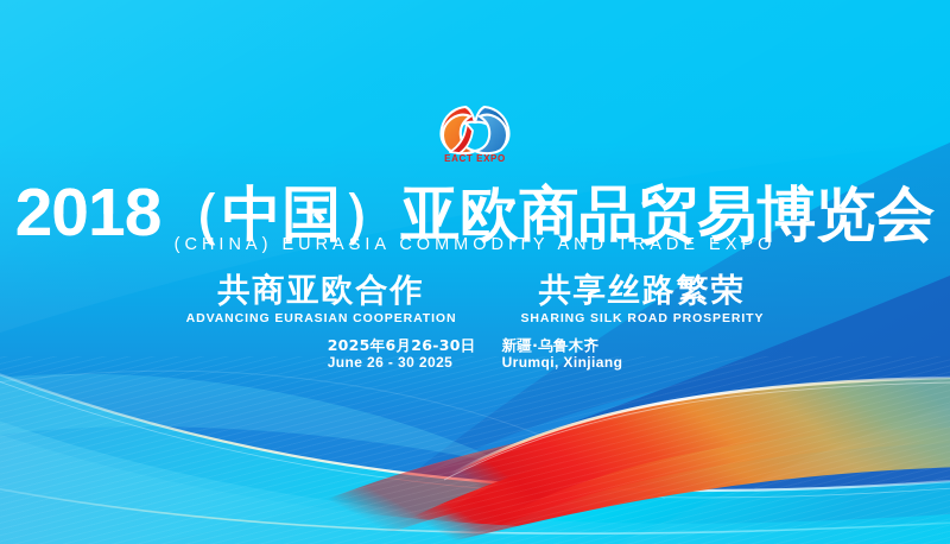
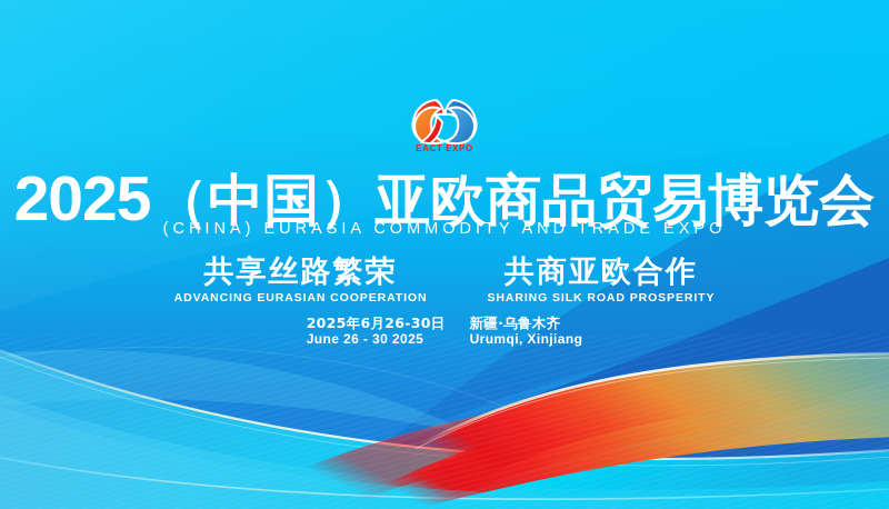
  EACT EXPO
- 2018
+ 2025
  （中国）亚欧商品贸易博览会
  (CHINA) EURASIA COMMODITY AND TRADE EXPO
- 共商亚欧合作
+ 共享丝路繁荣
  ADVANCING EURASIAN COOPERATION
- 共享丝路繁荣
+ 共商亚欧合作
  SHARING SILK ROAD PROSPERITY
  2025年6月26-30日
  June 26 - 30 2025
  新疆·乌鲁木齐
  Urumqi, Xinjiang
